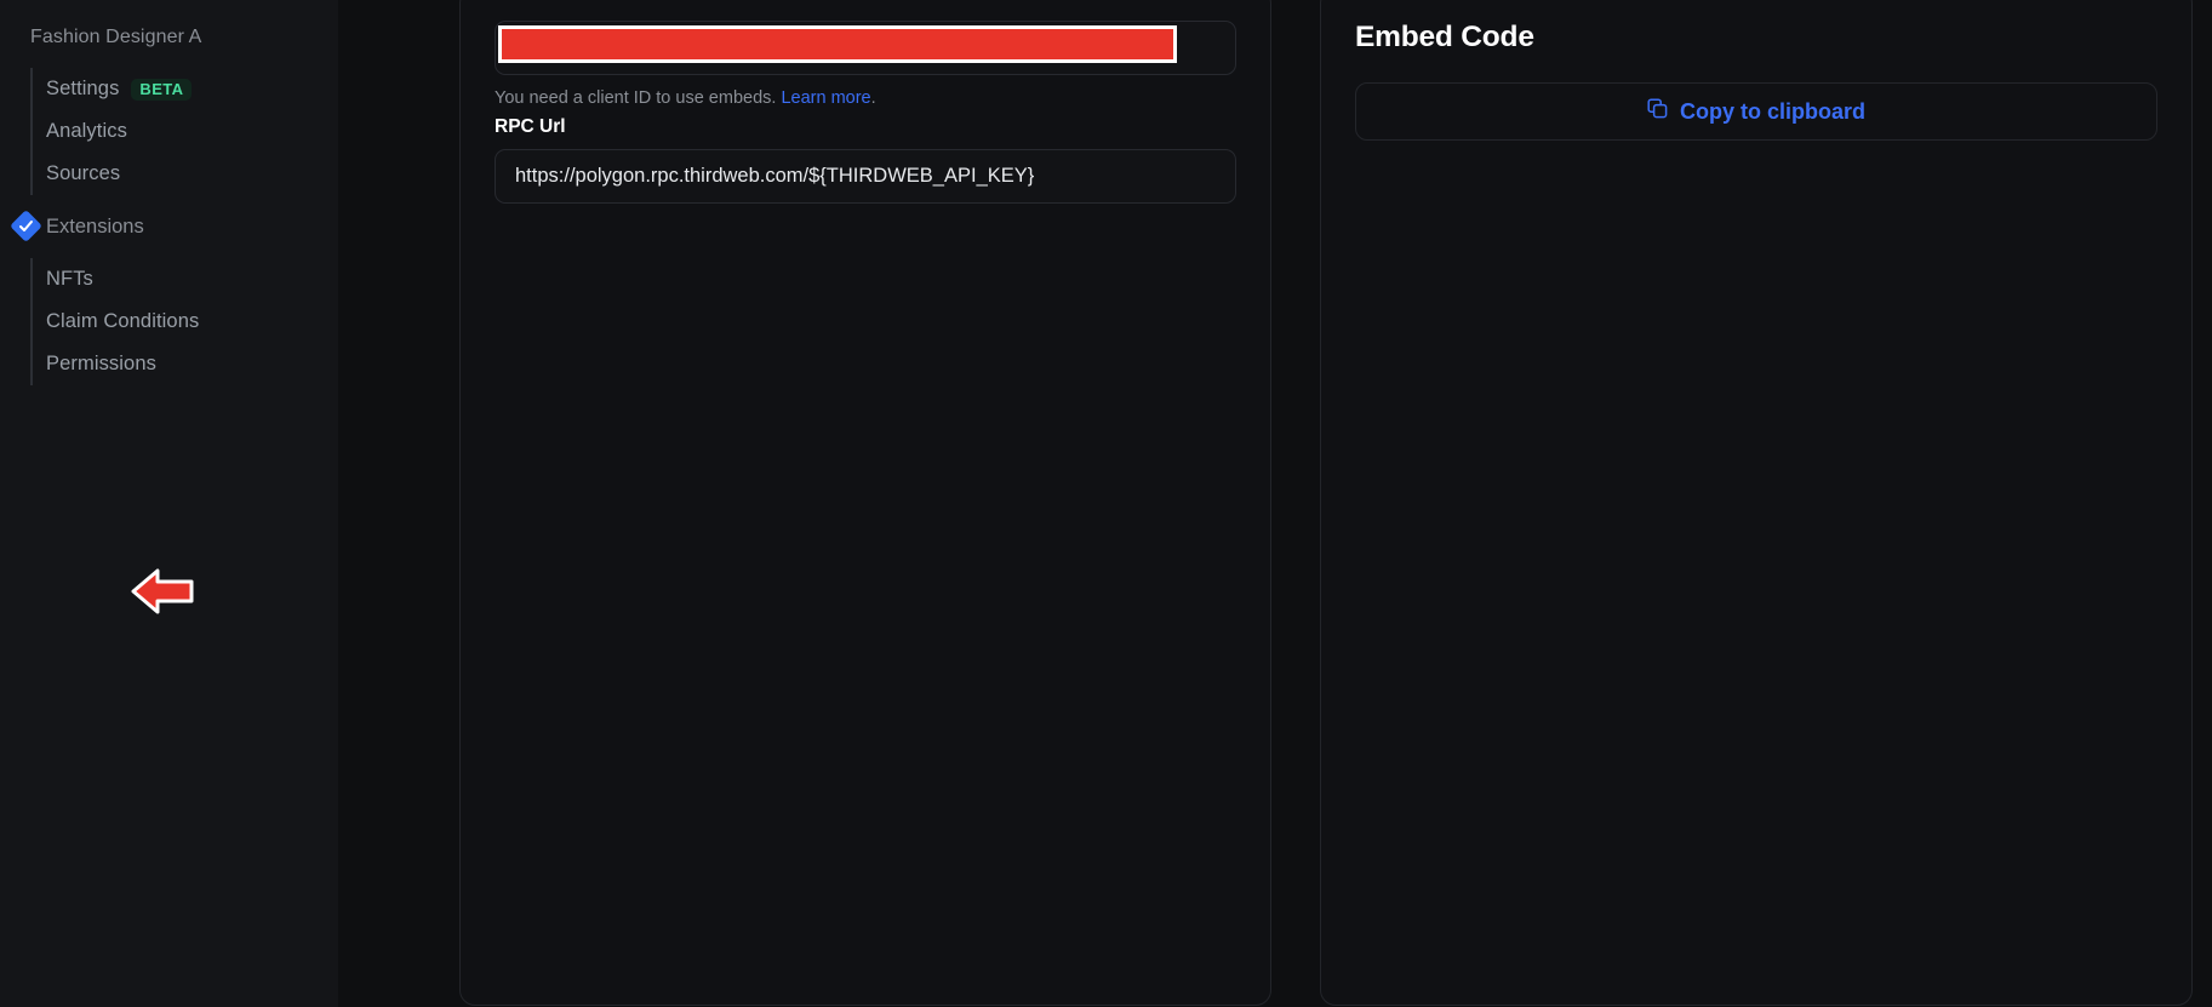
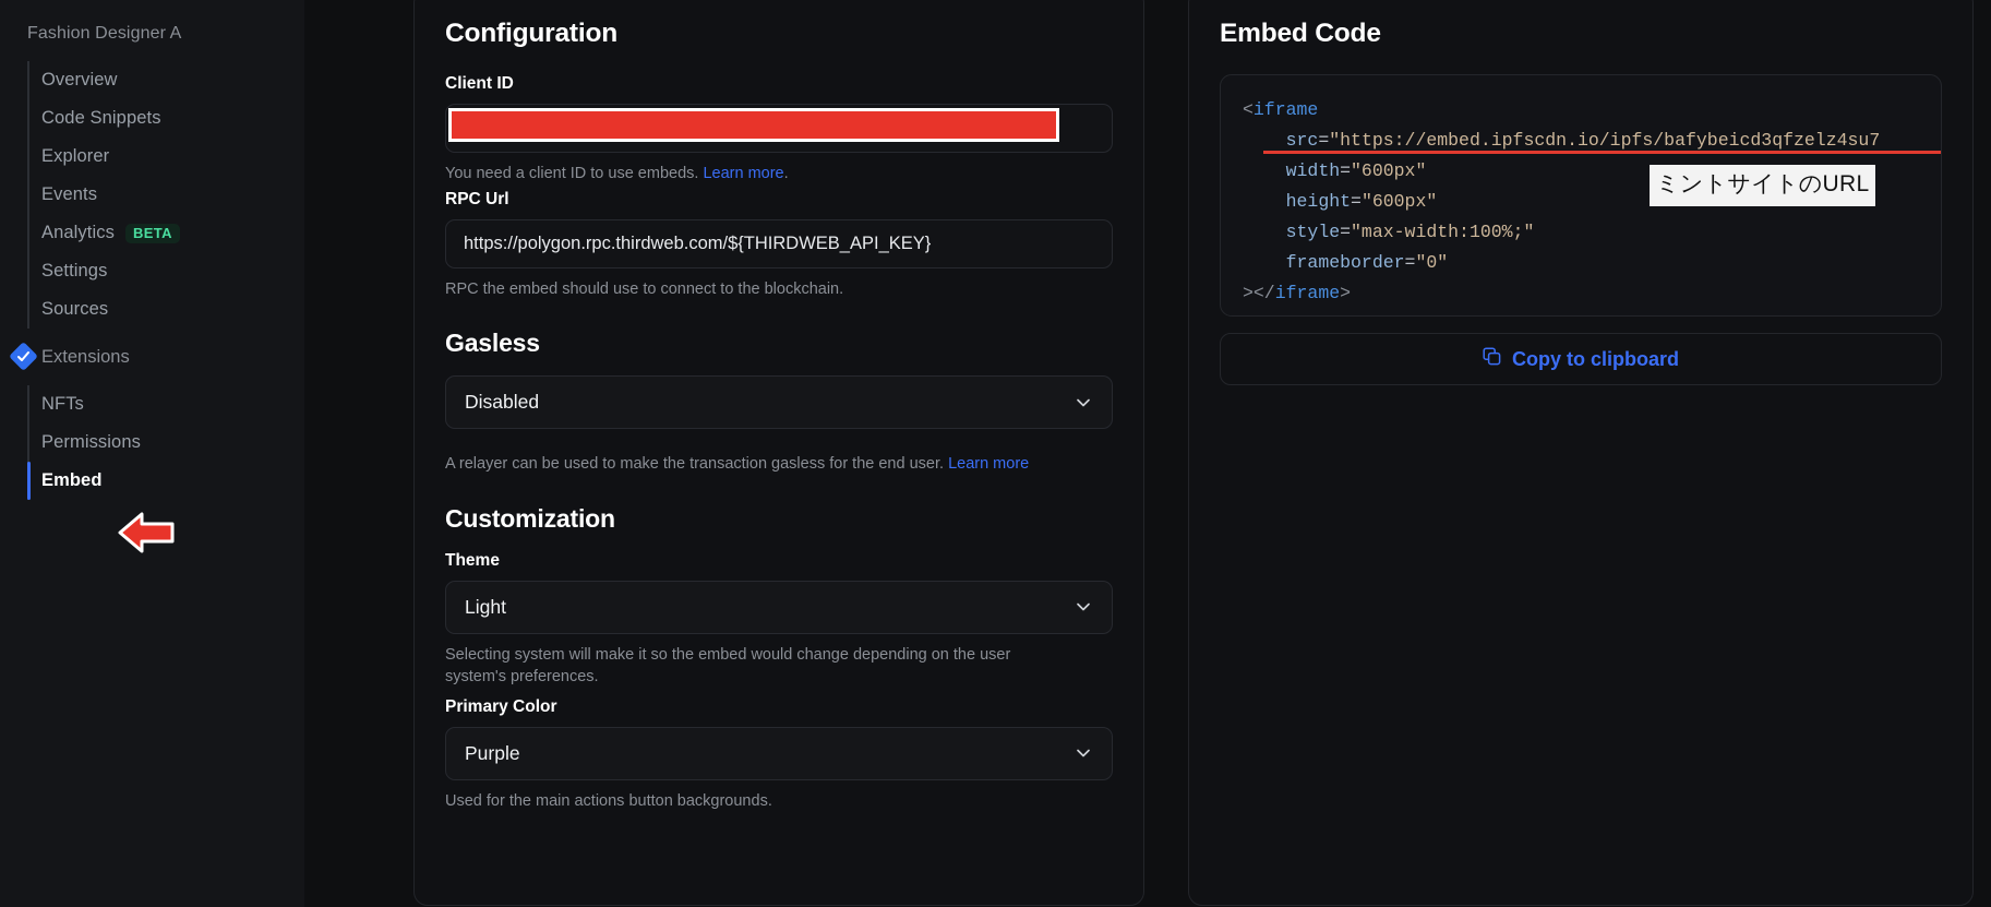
  Fashion Designer A
+ Overview
+ Code Snippets
+ Explorer
+ Events
- Settings
+ Analytics
  BETA
- Analytics
+ Settings
  Sources
  Extensions
  NFTs
- Claim Conditions
  Permissions
+ Embed
+ Configuration
+ Client ID
  You need a client ID to use embeds. Learn more.
  RPC Url
  https://polygon.rpc.thirdweb.com/${THIRDWEB_API_KEY}
+ RPC the embed should use to connect to the blockchain.
+ Gasless
+ Disabled
+ A relayer can be used to make the transaction gasless for the end user. Learn more
+ Customization
+ Theme
+ Light
+ Selecting system will make it so the embed would change depending on the user system's preferences.
+ Primary Color
+ Purple
+ Used for the main actions button backgrounds.
  Embed Code
+ <iframe src="https://embed.ipfscdn.io/ipfs/bafybeicd3qfzelz4su7 width="600px" height="600px" style="max-width:100%;" frameborder="0" ></iframe>
+ ミントサイトのURL
  Copy to clipboard
